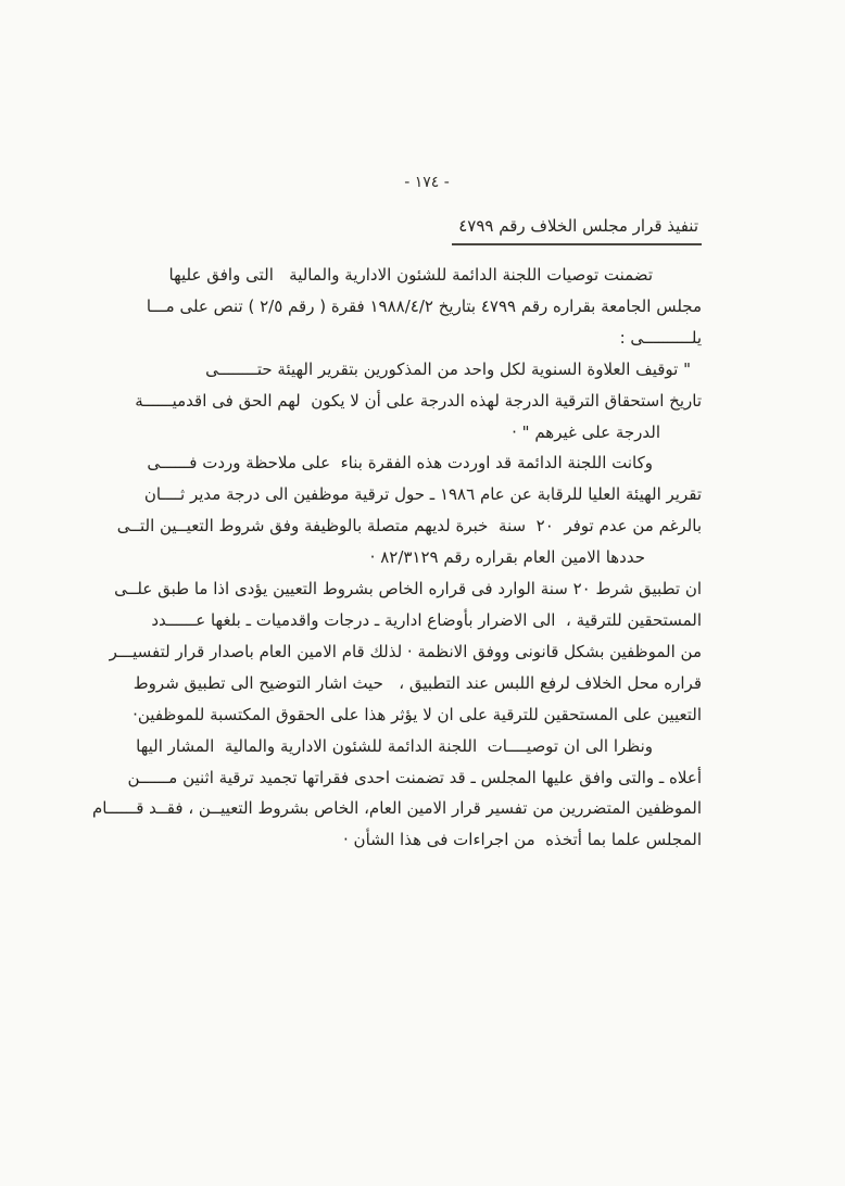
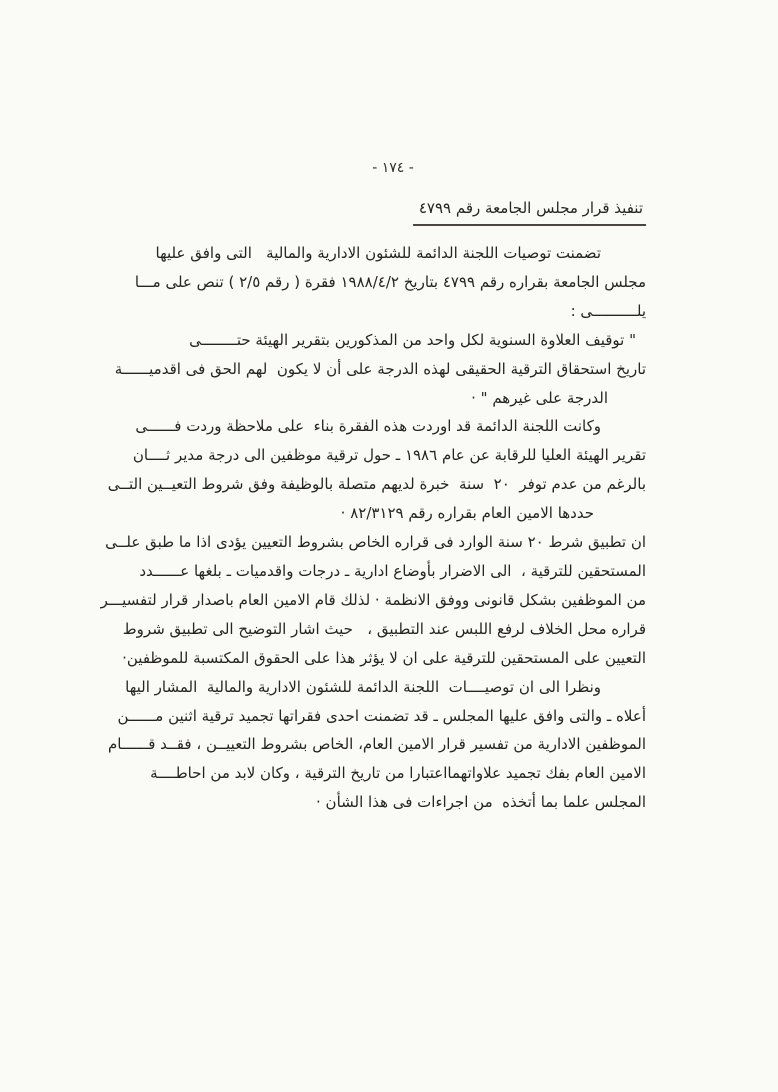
  - ١٧٤ -
- تنفيذ قرار مجلس الخلاف رقم ٤٧٩٩
+ تنفيذ قرار مجلس الجامعة رقم ٤٧٩٩
  تضمنت توصيات اللجنة الدائمة للشئون الادارية والمالية التى وافق عليها
  مجلس الجامعة بقراره رقم ٤٧٩٩ بتاريخ ١٩٨٨/٤/٢ فقرة ( رقم ٢/٥ ) تنص على مـــا
  يلــــــــــى :
  " توقيف العلاوة السنوية لكل واحد من المذكورين بتقرير الهيئة حتــــــــى
- تاريخ استحقاق الترقية الدرجة لهذه الدرجة على أن لا يكون لهم الحق فى اقدميــــــة
+ تاريخ استحقاق الترقية الحقيقى لهذه الدرجة على أن لا يكون لهم الحق فى اقدميــــــة
  الدرجة على غيرهم " ·
  وكانت اللجنة الدائمة قد اوردت هذه الفقرة بناء على ملاحظة وردت فــــــى
  تقرير الهيئة العليا للرقابة عن عام ١٩٨٦ ـ حول ترقية موظفين الى درجة مدير ثــــان
  بالرغم من عدم توفر ٢٠ سنة خبرة لديهم متصلة بالوظيفة وفق شروط التعيــين التــى
  حددها الامين العام بقراره رقم ٨٢/٣١٢٩ ·
  ان تطبيق شرط ٢٠ سنة الوارد فى قراره الخاص بشروط التعيين يؤدى اذا ما طبق علــى
  المستحقين للترقية ، الى الاضرار بأوضاع ادارية ـ درجات واقدميات ـ بلغها عــــــدد
  من الموظفين بشكل قانونى ووفق الانظمة · لذلك قام الامين العام باصدار قرار لتفسيـــر
  قراره محل الخلاف لرفع اللبس عند التطبيق ، حيث اشار التوضيح الى تطبيق شروط
  التعيين على المستحقين للترقية على ان لا يؤثر هذا على الحقوق المكتسبة للموظفين·
  ونظرا الى ان توصيــــات اللجنة الدائمة للشئون الادارية والمالية المشار اليها
  أعلاه ـ والتى وافق عليها المجلس ـ قد تضمنت احدى فقراتها تجميد ترقية اثنين مــــــن
- الموظفين المتضررين من تفسير قرار الامين العام، الخاص بشروط التعييــن ، فقــد قــــــام
+ الموظفين الادارية من تفسير قرار الامين العام، الخاص بشروط التعييــن ، فقــد قــــــام
+ الامين العام بفك تجميد علاواتهمااعتبارا من تاريخ الترقية ، وكان لابد من احاطــــة
  المجلس علما بما أتخذه من اجراءات فى هذا الشأن ·
